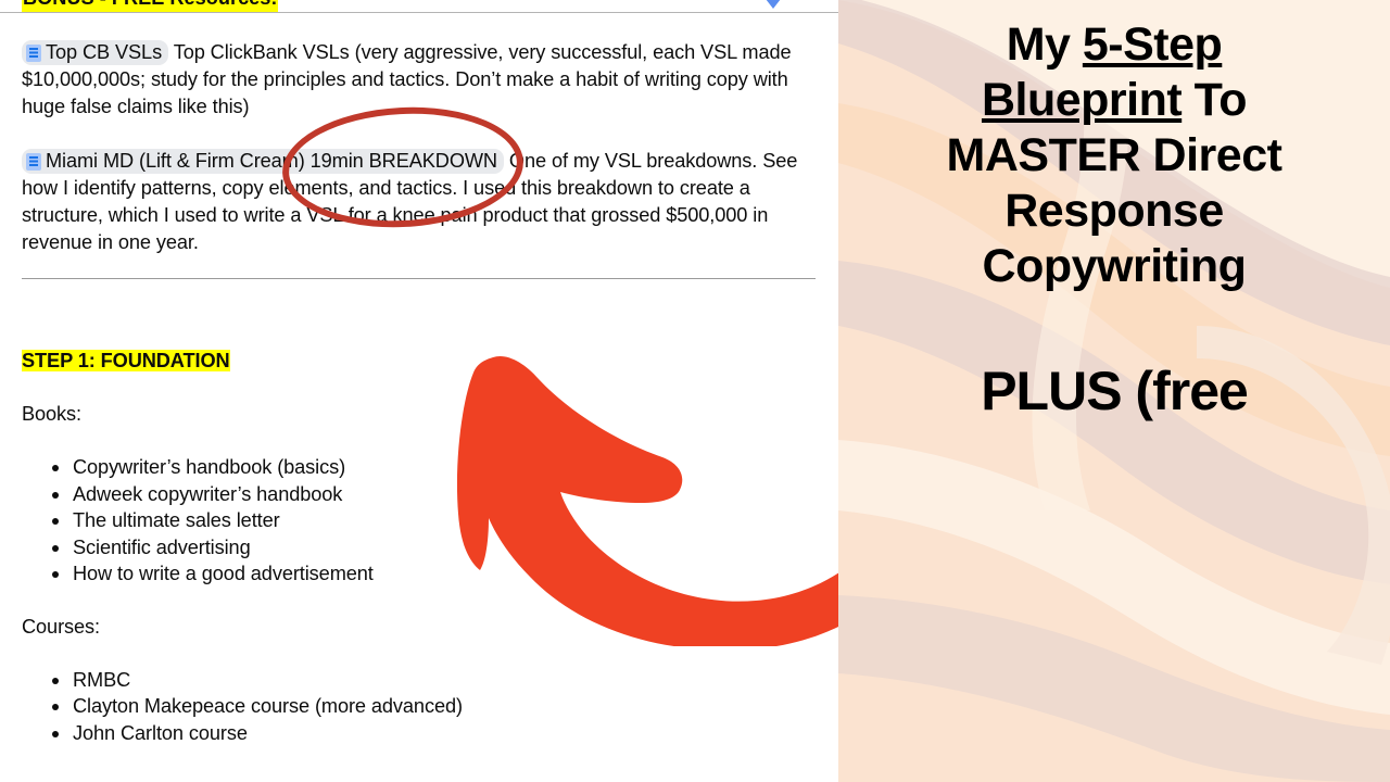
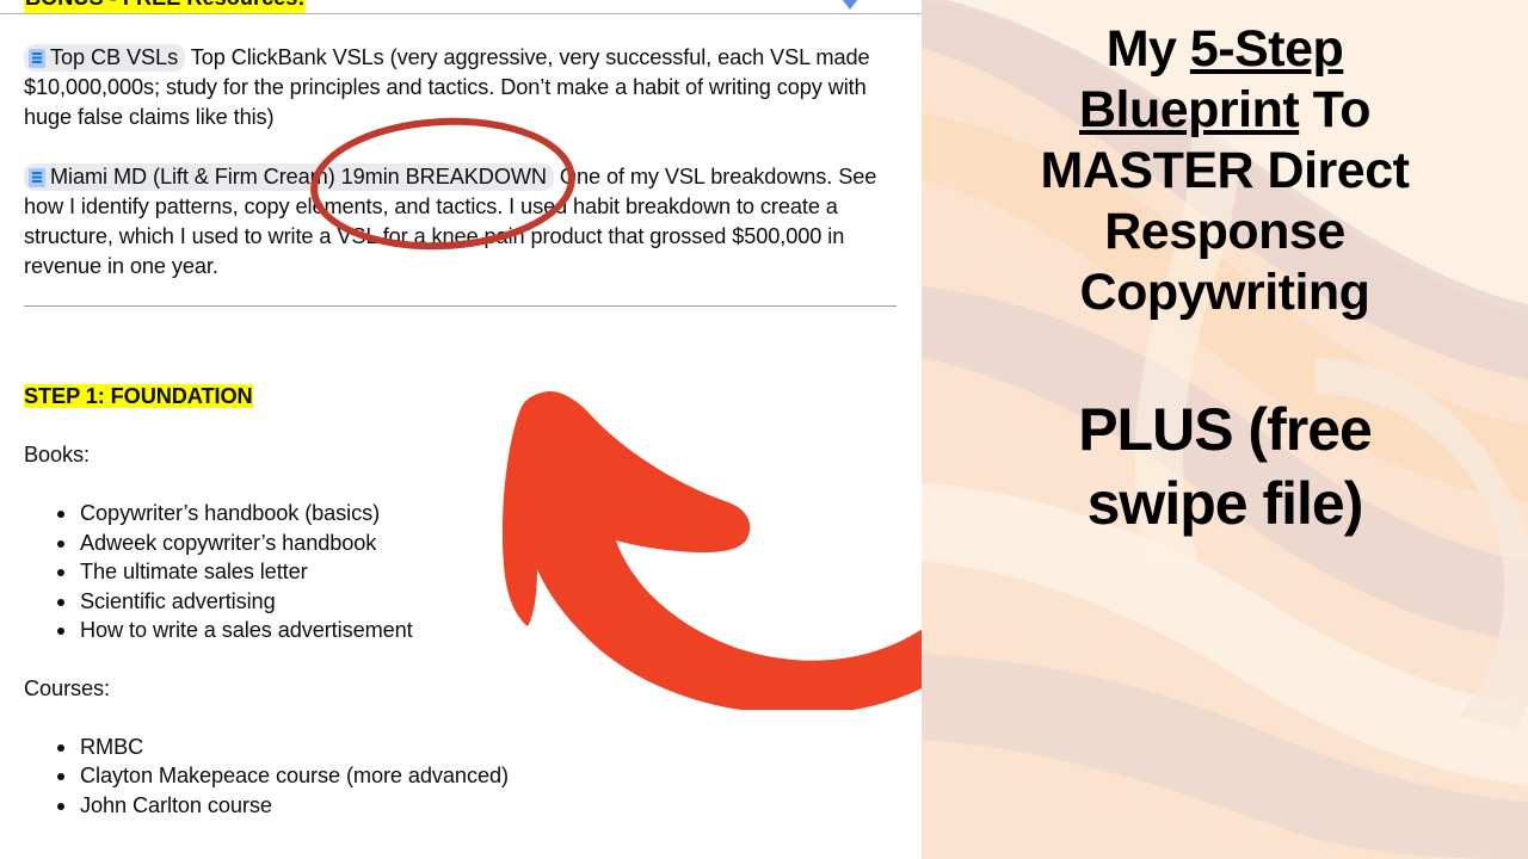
  Top CB VSLs Top ClickBank VSLs (very aggressive, very successful, each VSL made $10,000,000s; study for the principles and tactics. Don’t make a habit of writing copy with huge false claims like this)
- Miami MD (Lift & Firm Cream) 19min BREAKDOWN One of my VSL breakdowns. See how I identify patterns, copy elements, and tactics. I used this breakdown to create a structure, which I used to write a VSL for a knee pain product that grossed $500,000 in revenue in one year.
+ Miami MD (Lift & Firm Cream) 19min BREAKDOWN One of my VSL breakdowns. See how I identify patterns, copy elements, and tactics. I used habit breakdown to create a structure, which I used to write a VSL for a knee pain product that grossed $500,000 in revenue in one year.
  STEP 1: FOUNDATION
  Books:
  Copywriter’s handbook (basics)
  Adweek copywriter’s handbook
  The ultimate sales letter
  Scientific advertising
- How to write a good advertisement
+ How to write a sales advertisement
  Courses:
  RMBC
  Clayton Makepeace course (more advanced)
  John Carlton course
  My 5-Step
  Blueprint To
  MASTER Direct
  Response
  Copywriting
  PLUS (free
+ swipe file)
